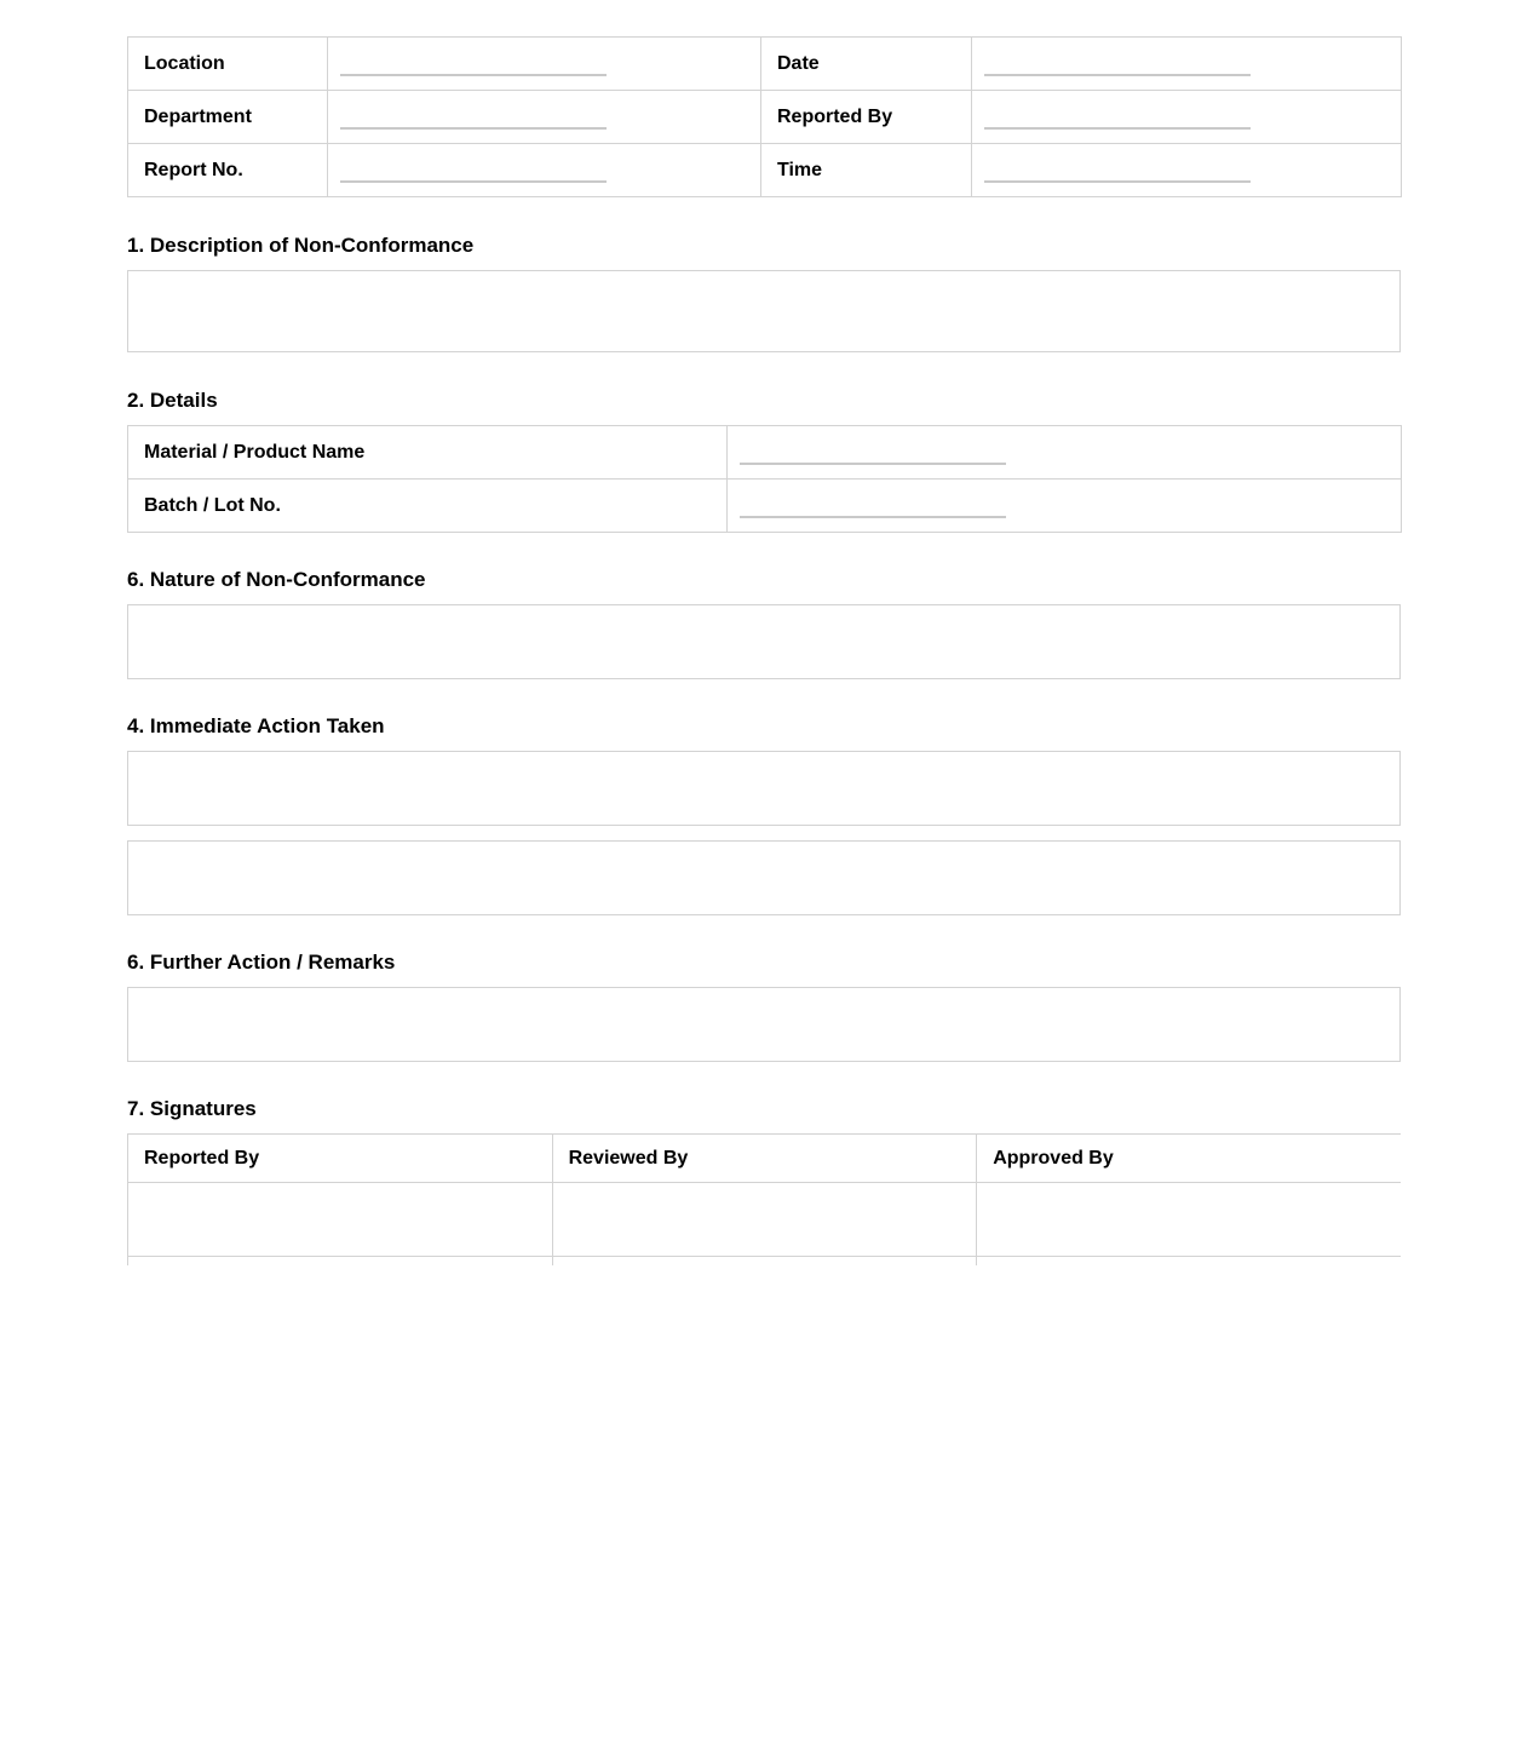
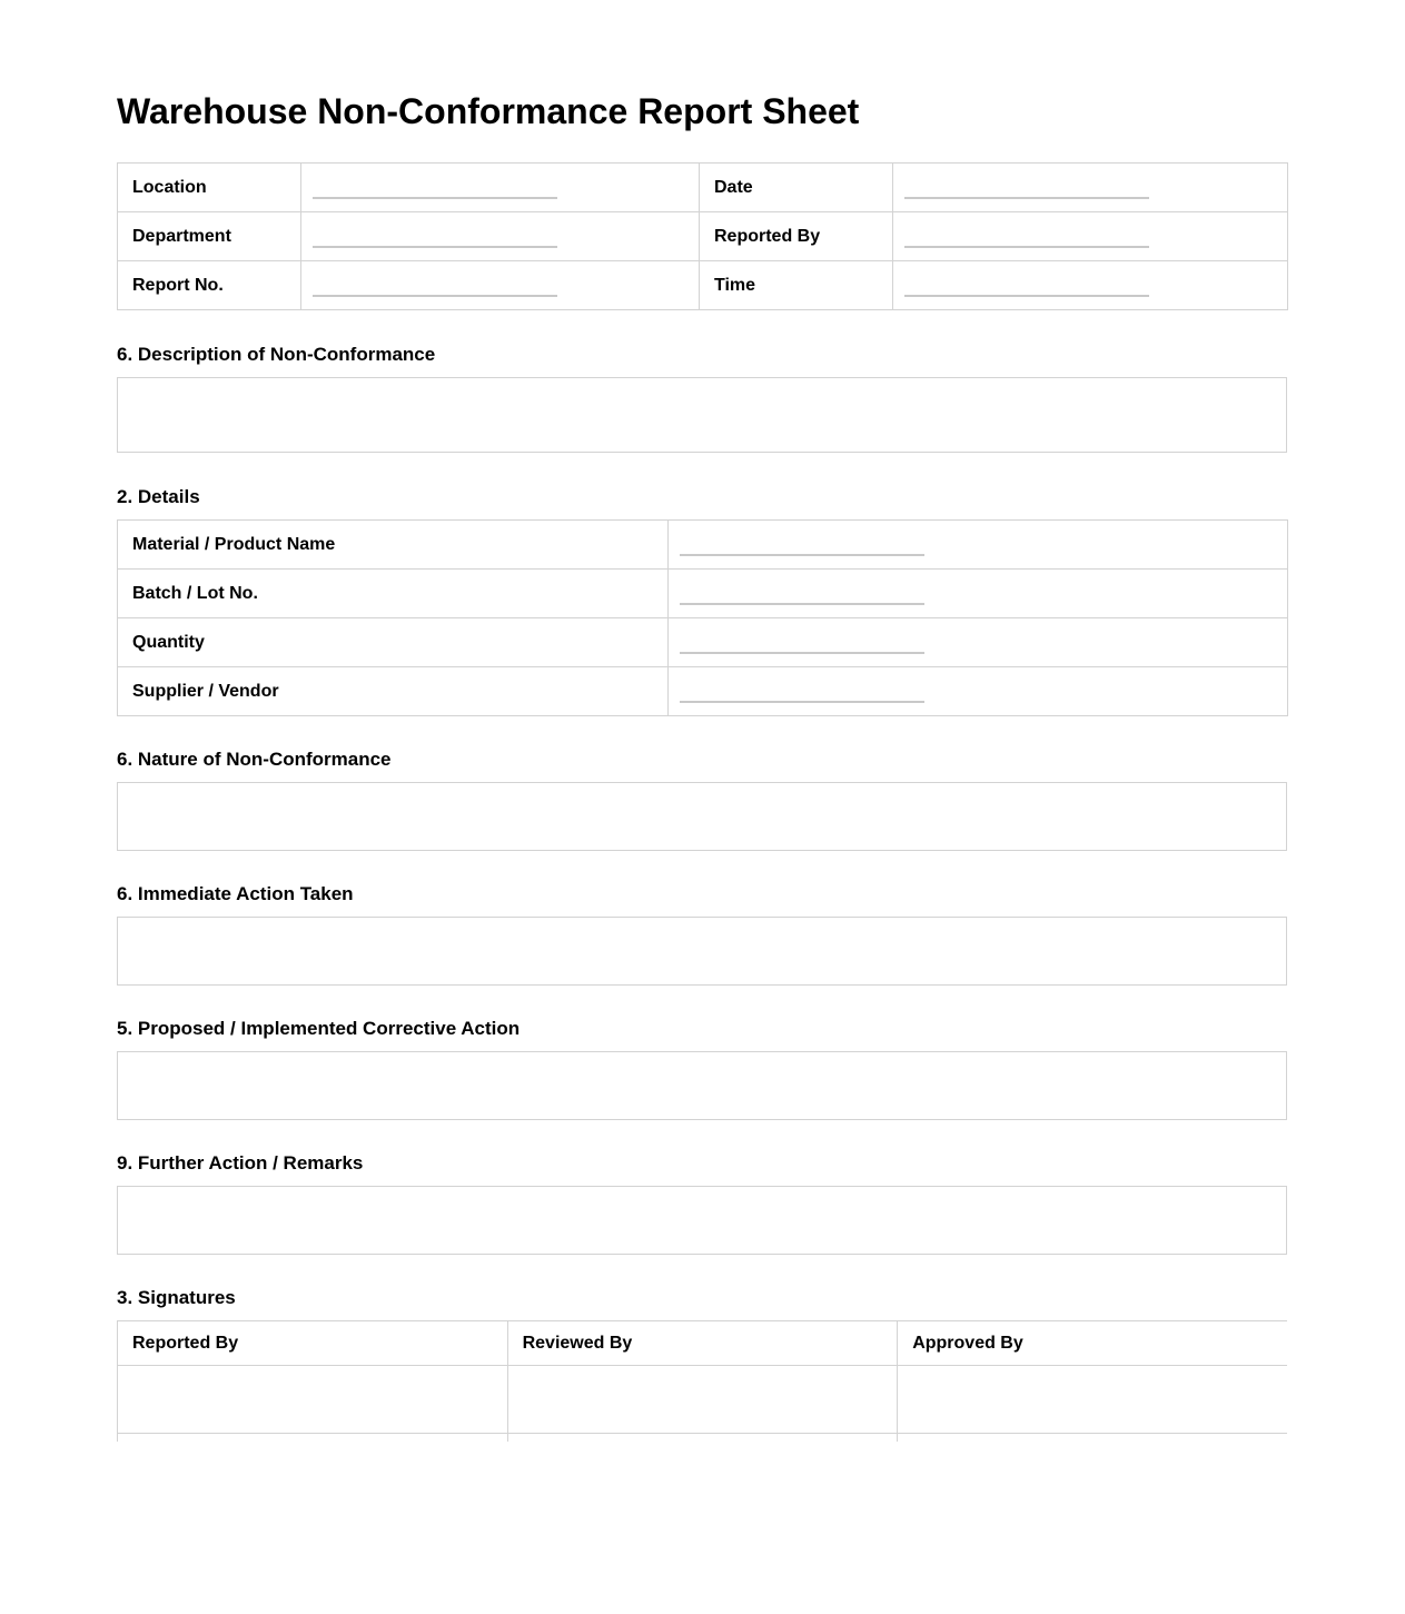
+ Warehouse Non-Conformance Report Sheet
  Location		Date
  Department		Reported By
  Report No.		Time
- 1. Description of Non-Conformance
+ 6. Description of Non-Conformance
  2. Details
  Material / Product Name
  Batch / Lot No.
+ Quantity
+ Supplier / Vendor
  6. Nature of Non-Conformance
- 4. Immediate Action Taken
+ 6. Immediate Action Taken
+ 5. Proposed / Implemented Corrective Action
- 6. Further Action / Remarks
+ 9. Further Action / Remarks
- 7. Signatures
+ 3. Signatures
  Reported By	Reviewed By	Approved By
